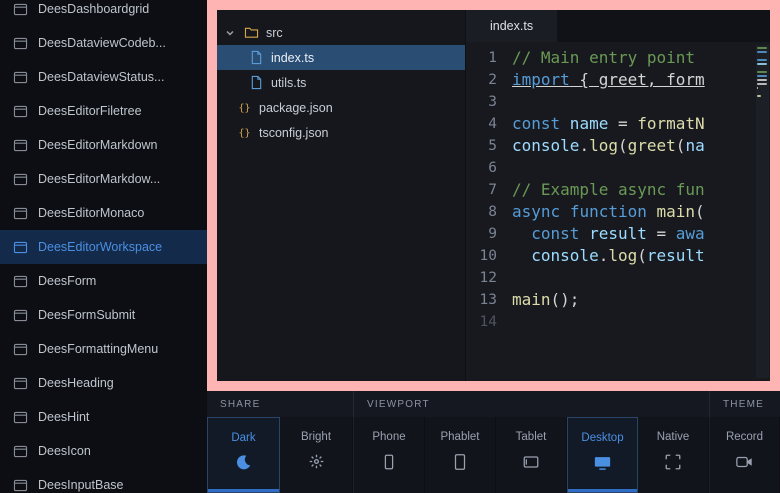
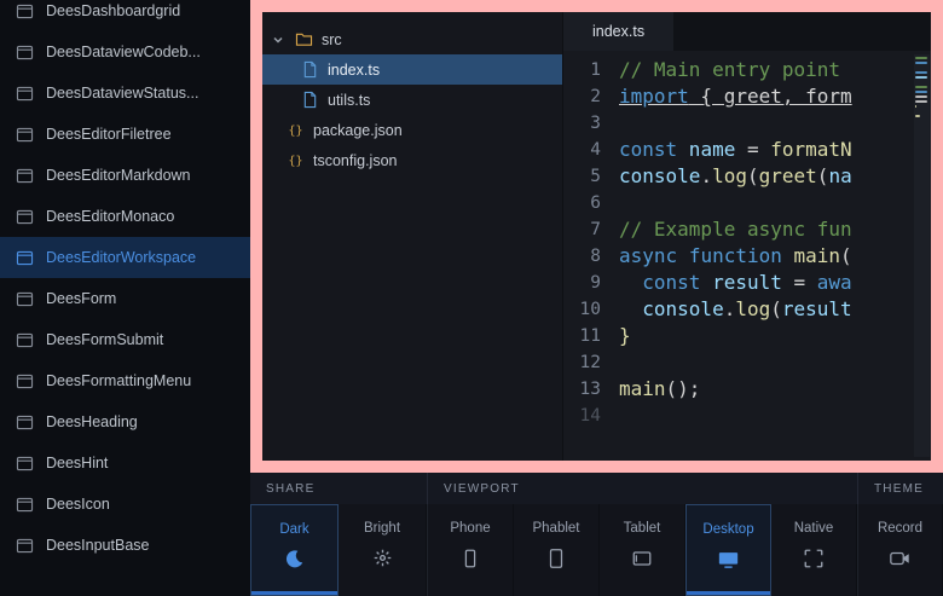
  DeesDashboardgrid
  DeesDataviewCodeb...
  DeesDataviewStatus...
  DeesEditorFiletree
  DeesEditorMarkdown
- DeesEditorMarkdow...
  DeesEditorMonaco
  DeesEditorWorkspace
  DeesForm
  DeesFormSubmit
  DeesFormattingMenu
  DeesHeading
  DeesHint
  DeesIcon
  DeesInputBase
  src
  index.ts
  utils.ts
  {}
  package.json
  {}
  tsconfig.json
  index.ts
  1
  // Main entry point
  2
  import { greet, form
  3
  4
  const name = formatN
  5
  console.log(greet(na
  6
  7
  // Example async fun
  8
  async function main(
  9
  const result = awa
  10
  console.log(result
+ 11
+ }
  12
  13
  main();
  14
  SHARE
  VIEWPORT
  THEME
  Dark
  Bright
  Phone
  Phablet
  Tablet
  Desktop
  Native
  Record
